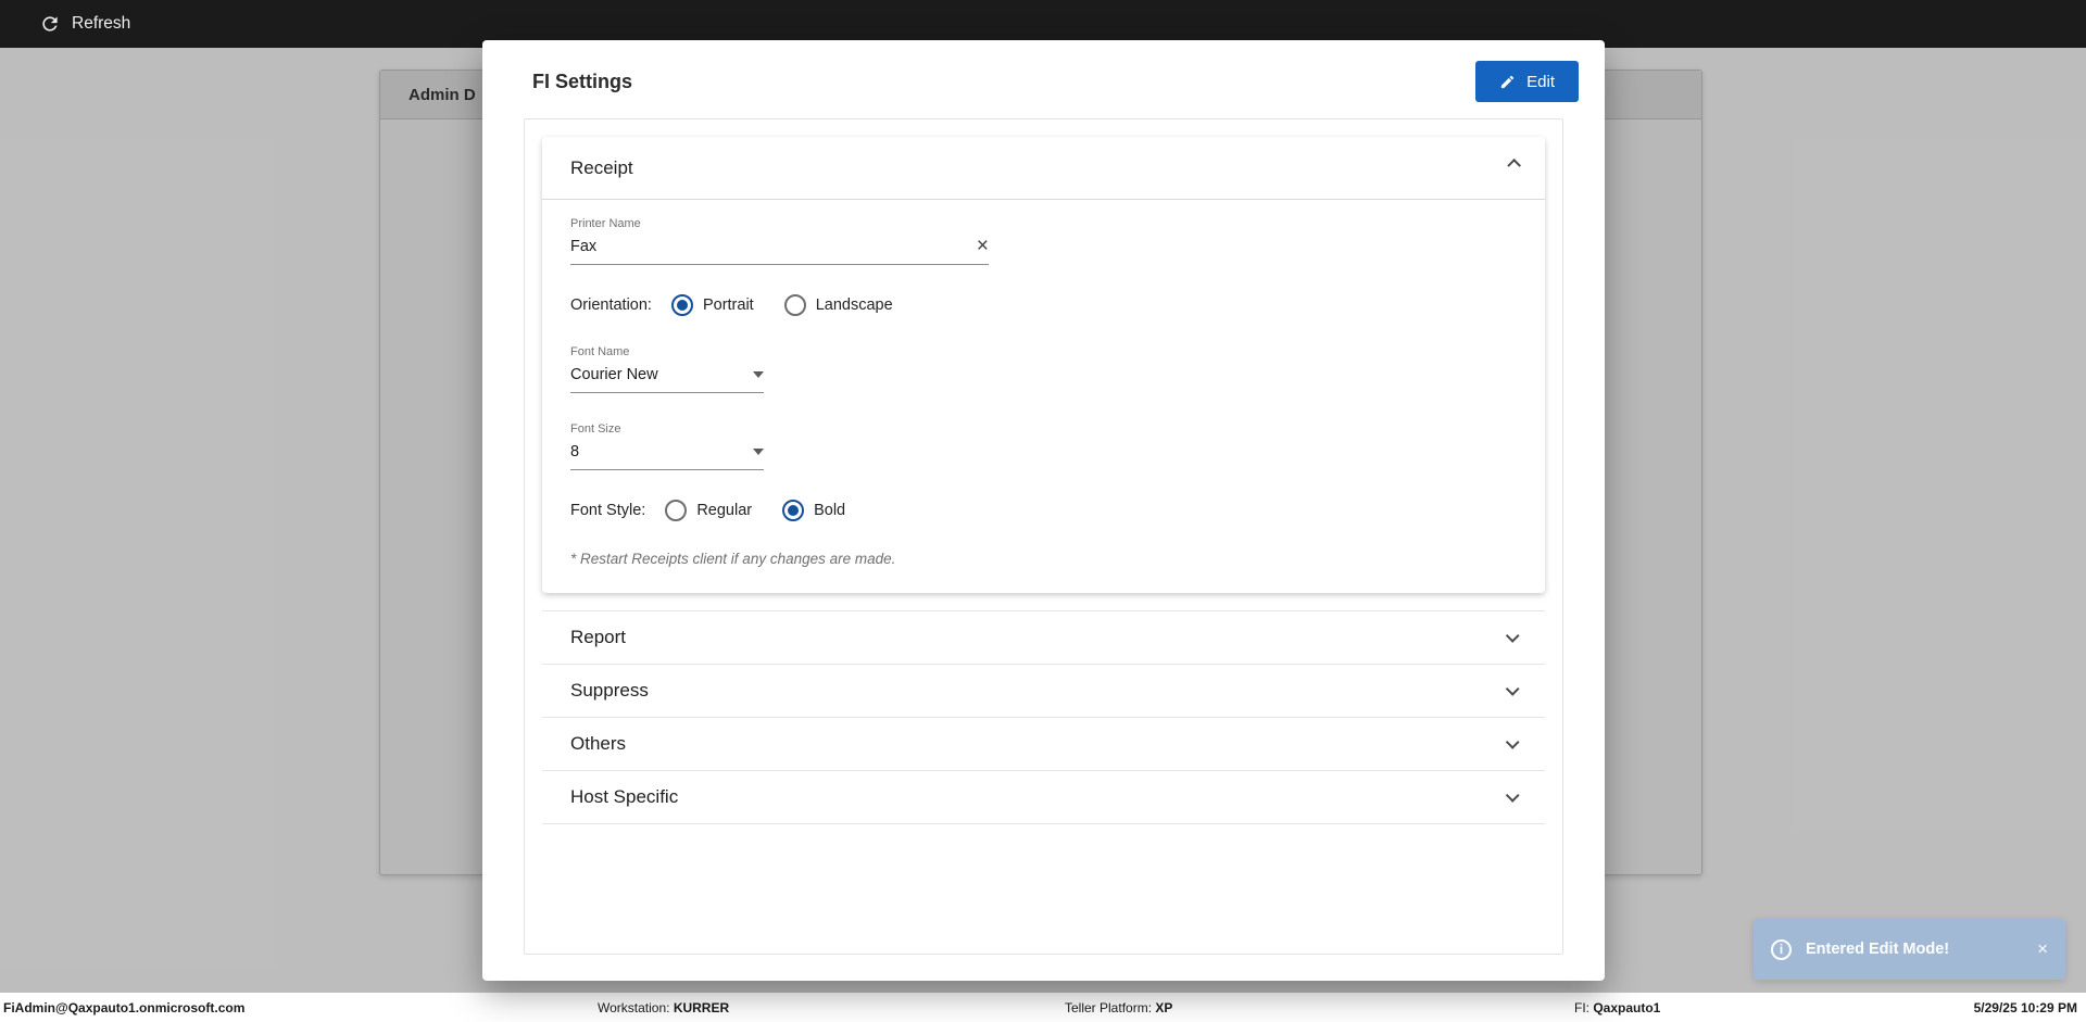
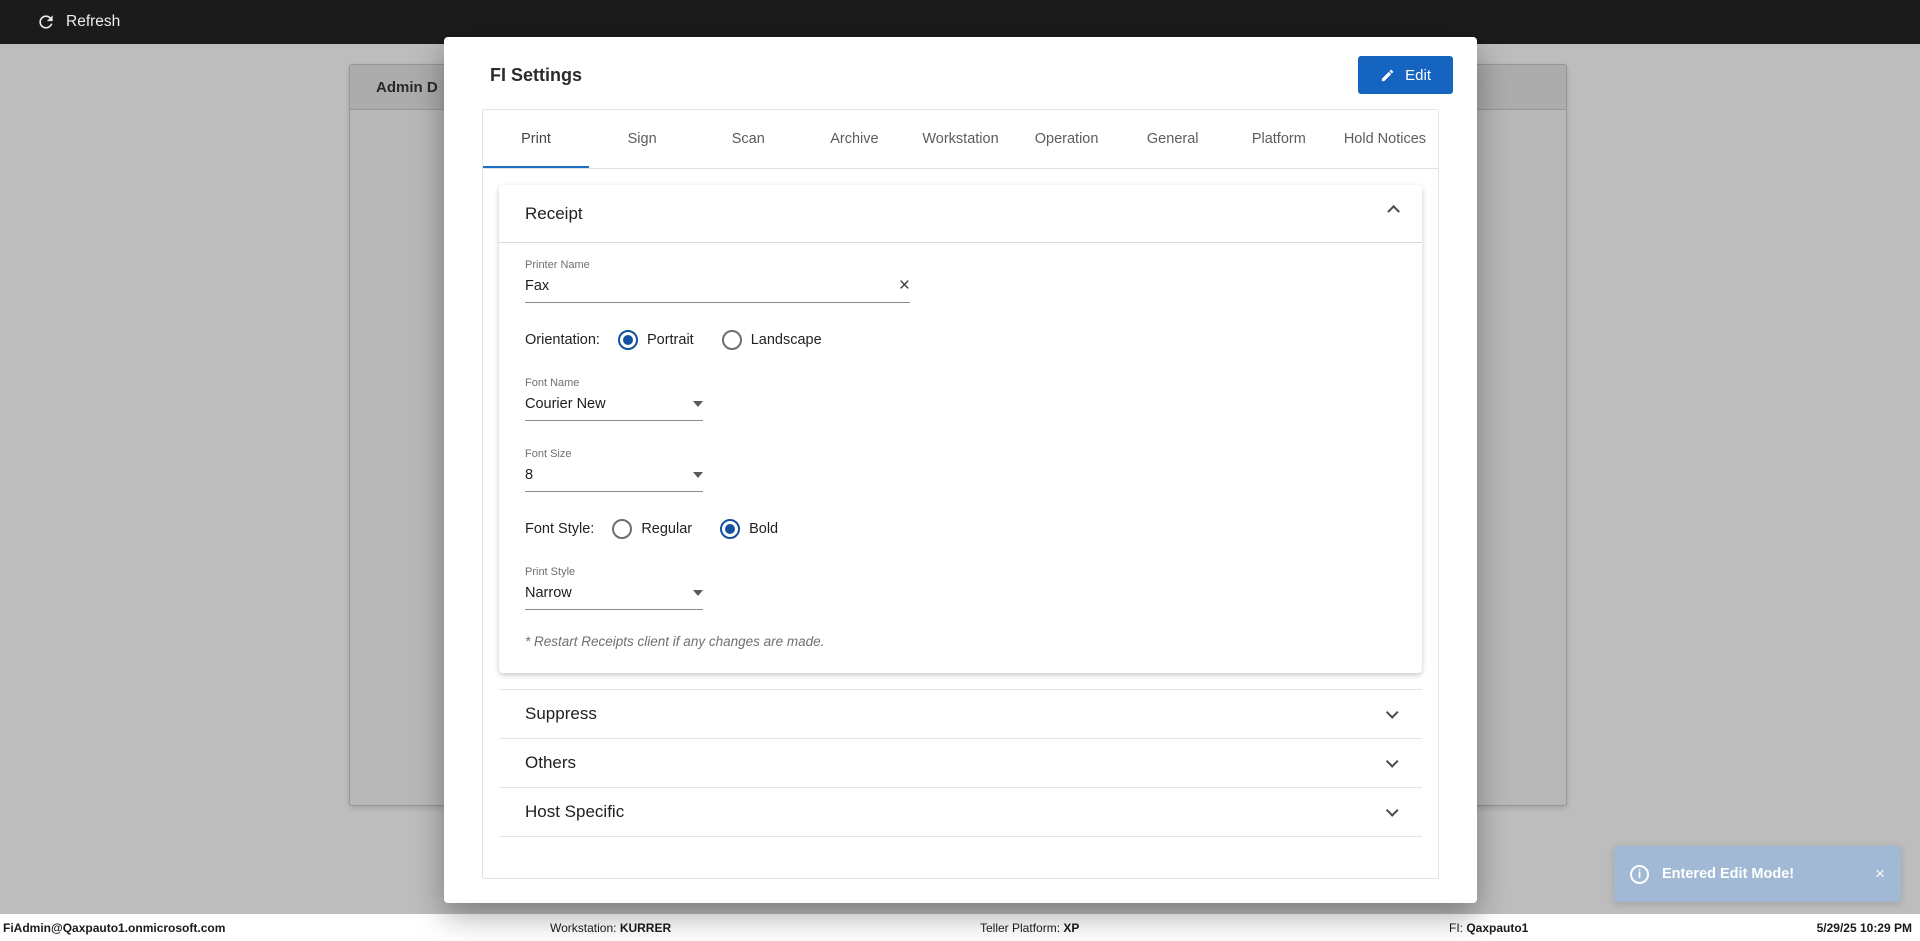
  Refresh
  Admin D
  FI Settings
  Edit
+ Print
+ Sign
+ Scan
+ Archive
+ Workstation
+ Operation
+ General
+ Platform
+ Hold Notices
  Receipt
  Printer Name
  Fax
  ×
  Orientation:
  Portrait
  Landscape
  Font Name
  Courier New
  Font Size
  8
  Font Style:
  Regular
  Bold
+ Print Style
+ Narrow
  * Restart Receipts client if any changes are made.
- Report
  Suppress
  Others
  Host Specific
  i
  Entered Edit Mode!
  ×
  FiAdmin@Qaxpauto1.onmicrosoft.com
  Workstation: KURRER
  Teller Platform: XP
  FI: Qaxpauto1
  5/29/25 10:29 PM
